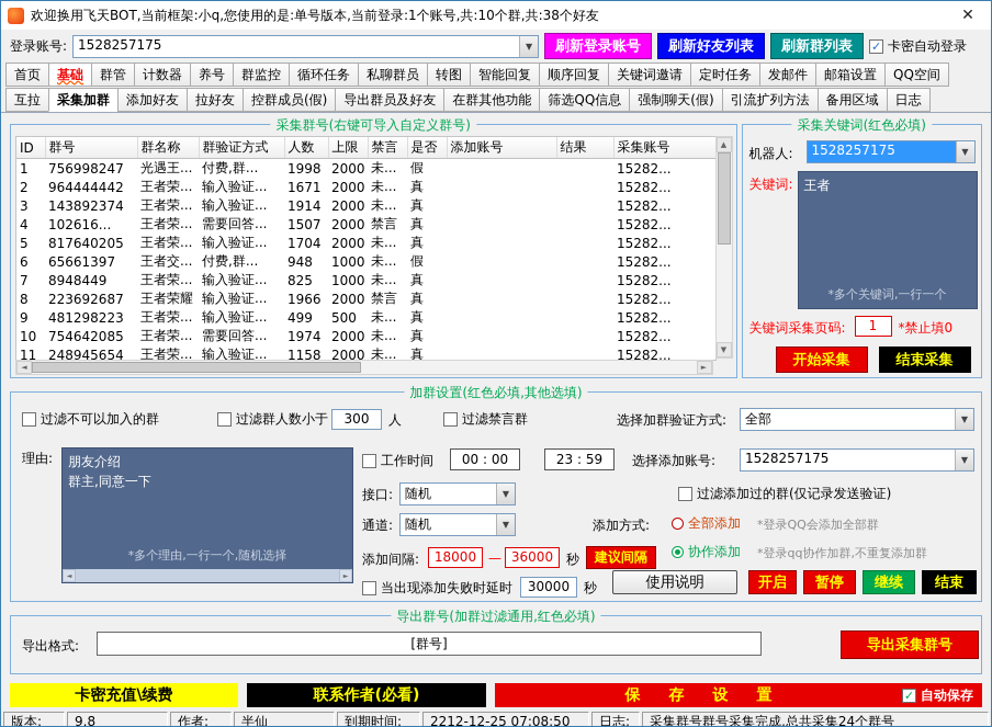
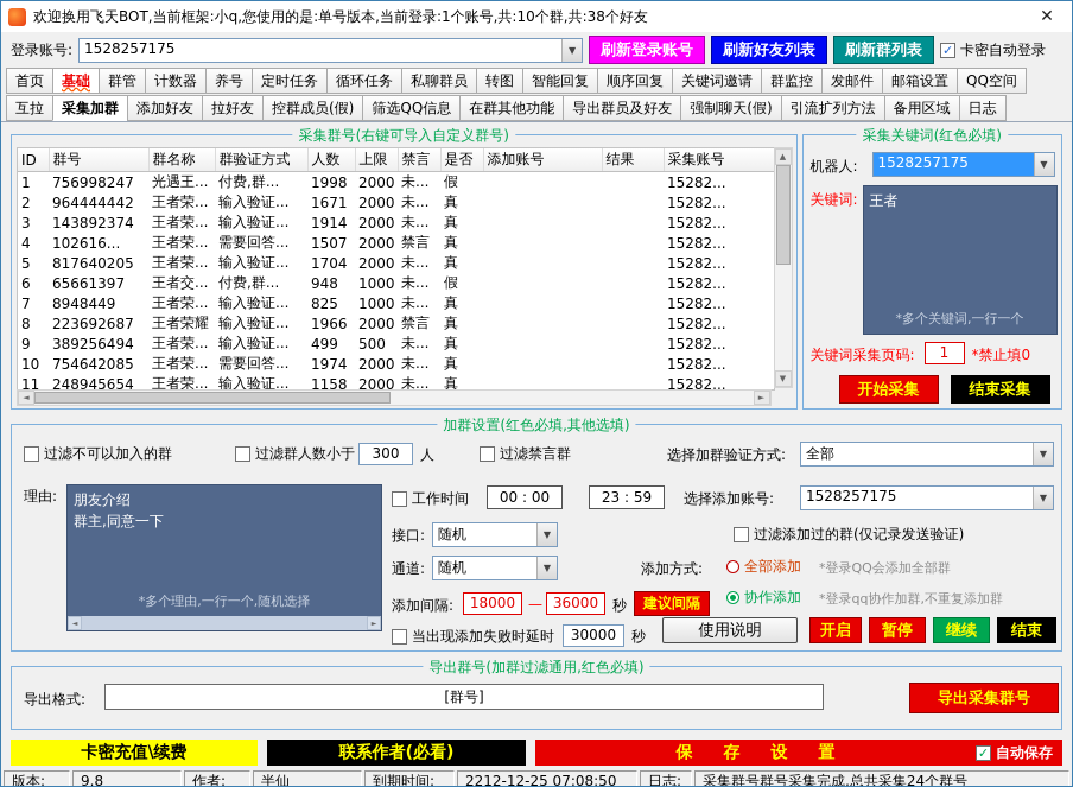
  欢迎换用飞天BOT,当前框架:小q,您使用的是:单号版本,当前登录:1个账号,共:10个群,共:38个好友
  ✕
  登录账号:
  1528257175
  ▼
  刷新登录账号
  刷新好友列表
  刷新群列表
  ✓
  卡密自动登录
  首页
  基础
  群管
  计数器
  养号
- 群监控
+ 定时任务
  循环任务
  私聊群员
  转图
  智能回复
  顺序回复
  关键词邀请
- 定时任务
+ 群监控
  发邮件
  邮箱设置
  QQ空间
  互拉
  采集加群
  添加好友
  拉好友
  控群成员(假)
- 导出群员及好友
+ 筛选QQ信息
  在群其他功能
- 筛选QQ信息
+ 导出群员及好友
  强制聊天(假)
  引流扩列方法
  备用区域
  日志
  采集群号(右键可导入自定义群号)
  ID	群号	群名称	群验证方式	人数	上限	禁言	是否	添加账号	结果	采集账号
  1	756998247	光遇王...	付费,群...	1998	2000	未...	假			15282...
  2	964444442	王者荣...	输入验证...	1671	2000	未...	真			15282...
  3	143892374	王者荣...	输入验证...	1914	2000	未...	真			15282...
  4	102616...	王者荣...	需要回答...	1507	2000	禁言	真			15282...
  5	817640205	王者荣...	输入验证...	1704	2000	未...	真			15282...
  6	65661397	王者交...	付费,群...	948	1000	未...	假			15282...
  7	8948449	王者荣...	输入验证...	825	1000	未...	真			15282...
  8	223692687	王者荣耀	输入验证...	1966	2000	禁言	真			15282...
- 9	481298223	王者荣...	输入验证...	499	500	未...	真			15282...
+ 9	389256494	王者荣...	输入验证...	499	500	未...	真			15282...
  10	754642085	王者荣...	需要回答...	1974	2000	未...	真			15282...
  11	248945654	王者荣...	输入验证...	1158	2000	未...	真			15282...
  ▲
  ▼
  ◄
  ►
  采集关键词(红色必填)
  机器人:
  1528257175
  ▼
  关键词:
  王者
  *多个关键词,一行一个
  关键词采集页码:
  1
  *禁止填0
  开始采集
  结束采集
  加群设置(红色必填,其他选填)
  过滤不可以加入的群
  过滤群人数小于
  300
  人
  过滤禁言群
  选择加群验证方式:
  全部
  ▼
  理由:
  朋友介绍
  群主,同意一下
  *多个理由,一行一个,随机选择
  工作时间
  00 : 00
  23 : 59
  接口:
  随机
  ▼
  通道:
  随机
  ▼
  添加间隔:
  18000
  —
  36000
  秒
  建议间隔
  当出现添加失败时延时
  30000
  秒
  选择添加账号:
  1528257175
  ▼
  过滤添加过的群(仅记录发送验证)
  添加方式:
  全部添加
  *登录QQ会添加全部群
  协作添加
  *登录qq协作加群,不重复添加群
  使用说明
  开启
  暂停
  继续
  结束
  导出群号(加群过滤通用,红色必填)
  导出格式:
  [群号]
  导出采集群号
  卡密充值\续费
  联系作者(必看)
  保存设置
  ✓
  自动保存
  版本:
  9.8
  作者:
  半仙
  到期时间:
  2212-12-25 07:08:50
  日志:
  采集群号群号采集完成,总共采集24个群号
